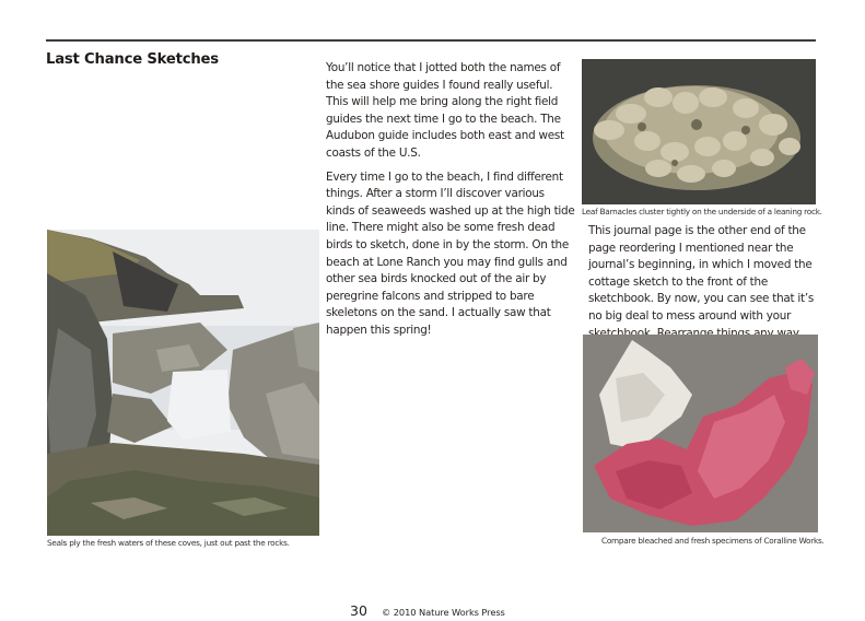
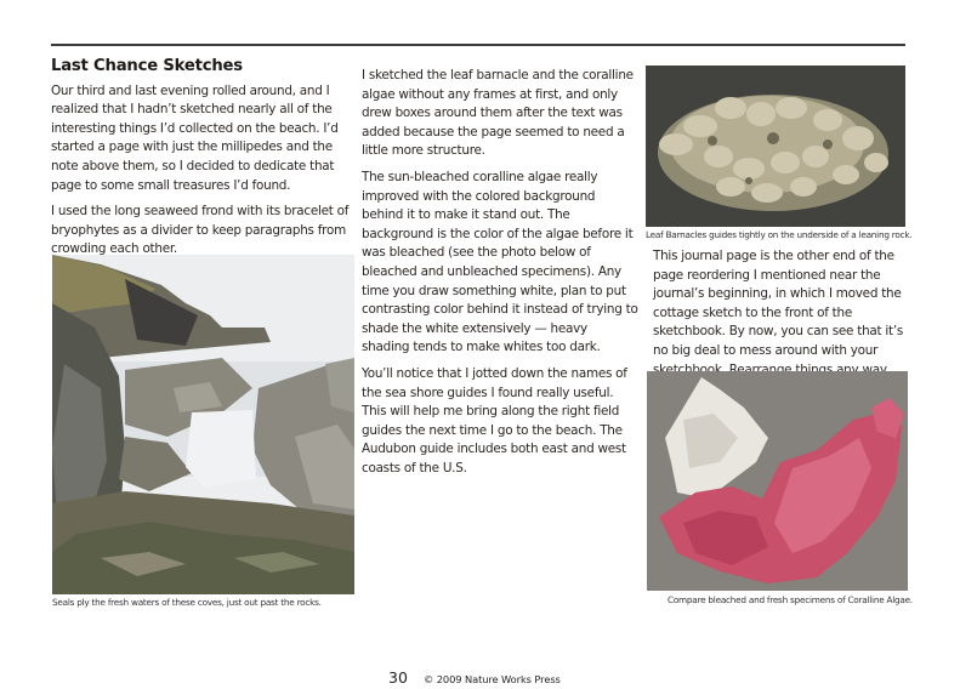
  Last Chance Sketches
+ Our third and last evening rolled around, and I realized that I hadn’t sketched nearly all of the interesting things I’d collected on the beach. I’d started a page with just the millipedes and the note above them, so I decided to dedicate that page to some small treasures I’d found.
+ I used the long seaweed frond with its bracelet of bryophytes as a divider to keep paragraphs from crowding each other.
  Seals ply the fresh waters of these coves, just out past the rocks.
+ I sketched the leaf barnacle and the coralline algae without any frames at first, and only drew boxes around them after the text was added because the page seemed to need a little more structure.
+ The sun-bleached coralline algae really improved with the colored background behind it to make it stand out. The background is the color of the algae before it was bleached (see the photo below of bleached and unbleached specimens). Any time you draw something white, plan to put contrasting color behind it instead of trying to shade the white extensively — heavy shading tends to make whites too dark.
- You’ll notice that I jotted both the names of the sea shore guides I found really useful. This will help me bring along the right field guides the next time I go to the beach. The Audubon guide includes both east and west coasts of the U.S.
+ You’ll notice that I jotted down the names of the sea shore guides I found really useful. This will help me bring along the right field guides the next time I go to the beach. The Audubon guide includes both east and west coasts of the U.S.
- Every time I go to the beach, I find different things. After a storm I’ll discover various kinds of seaweeds washed up at the high tide line. There might also be some fresh dead birds to sketch, done in by the storm. On the beach at Lone Ranch you may find gulls and other sea birds knocked out of the air by peregrine falcons and stripped to bare skeletons on the sand. I actually saw that happen this spring!
- Leaf Barnacles cluster tightly on the underside of a leaning rock.
+ Leaf Barnacles guides tightly on the underside of a leaning rock.
  This journal page is the other end of the page reordering I mentioned near the journal’s beginning, in which I moved the cottage sketch to the front of the sketchbook. By now, you can see that it’s no big deal to mess around with your sketchbook. Rearrange things any way
- Compare bleached and fresh specimens of Coralline Works.
+ Compare bleached and fresh specimens of Coralline Algae.
- 30 © 2010 Nature Works Press
+ 30 © 2009 Nature Works Press
